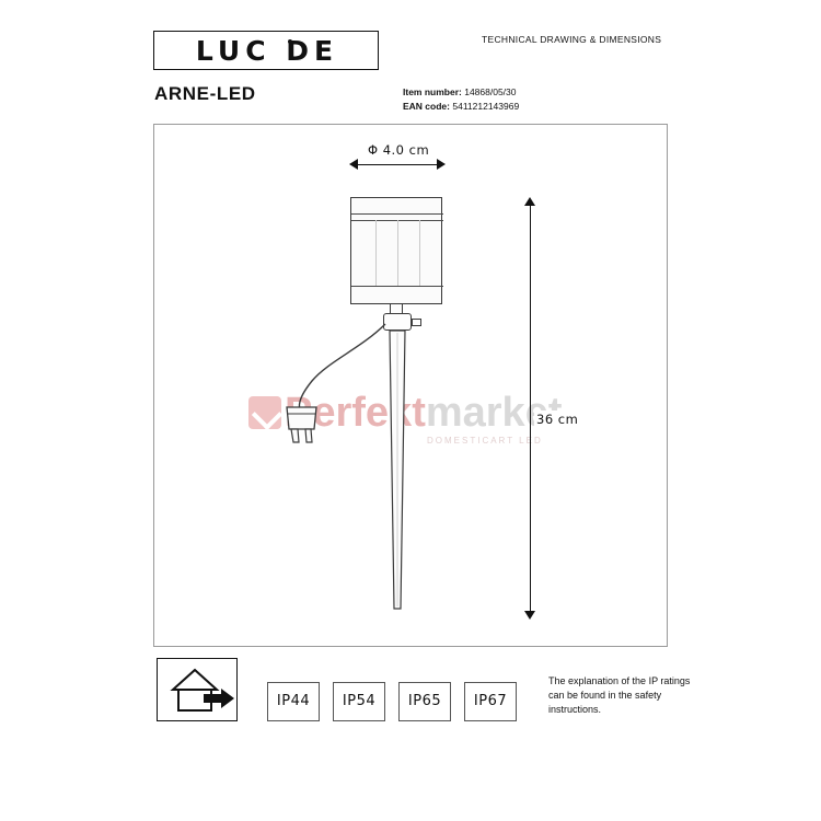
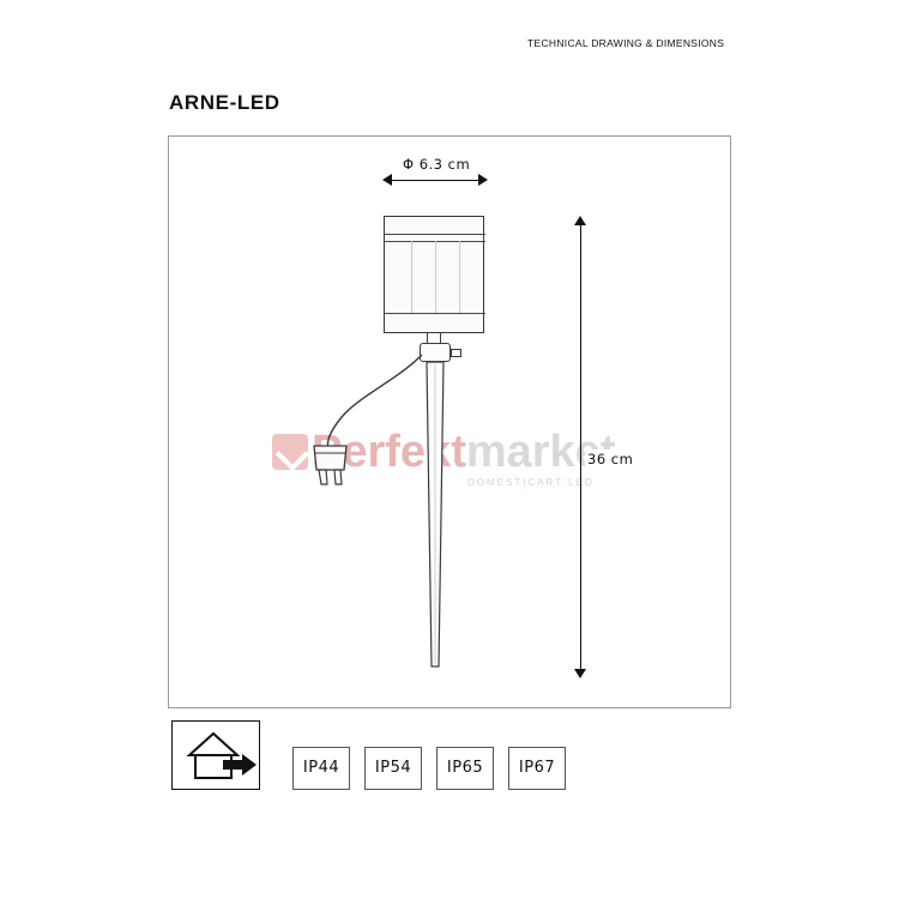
- LUC DE
  TECHNICAL DRAWING & DIMENSIONS
  ARNE-LED
- Item number: 14868/05/30
- EAN code: 5411212143969
  DOMESTICART LED
- Φ 4.0 cm
+ Φ 6.3 cm
  36 cm
  IP44
  IP54
  IP65
  IP67
- The explanation of the IP ratings can be found in the safety instructions.
